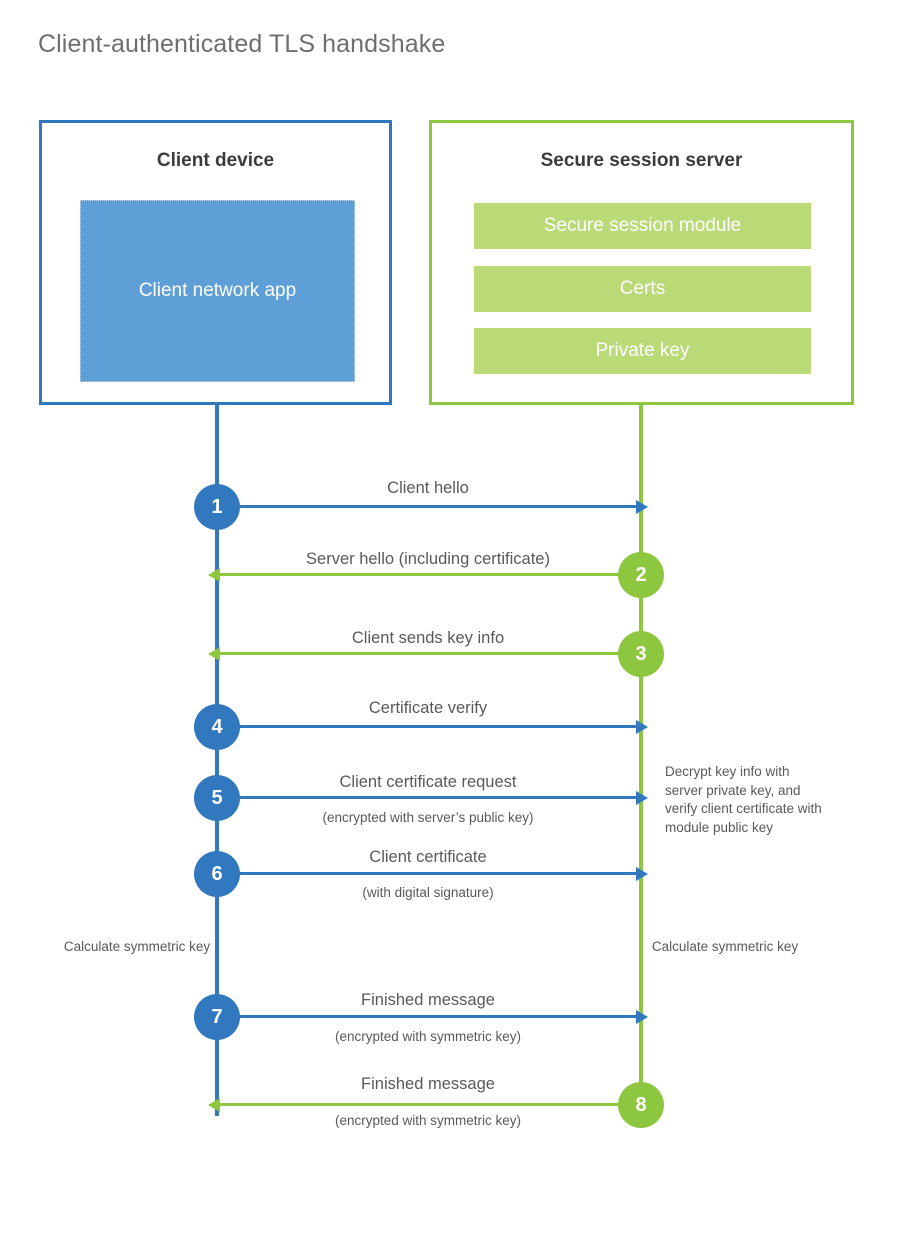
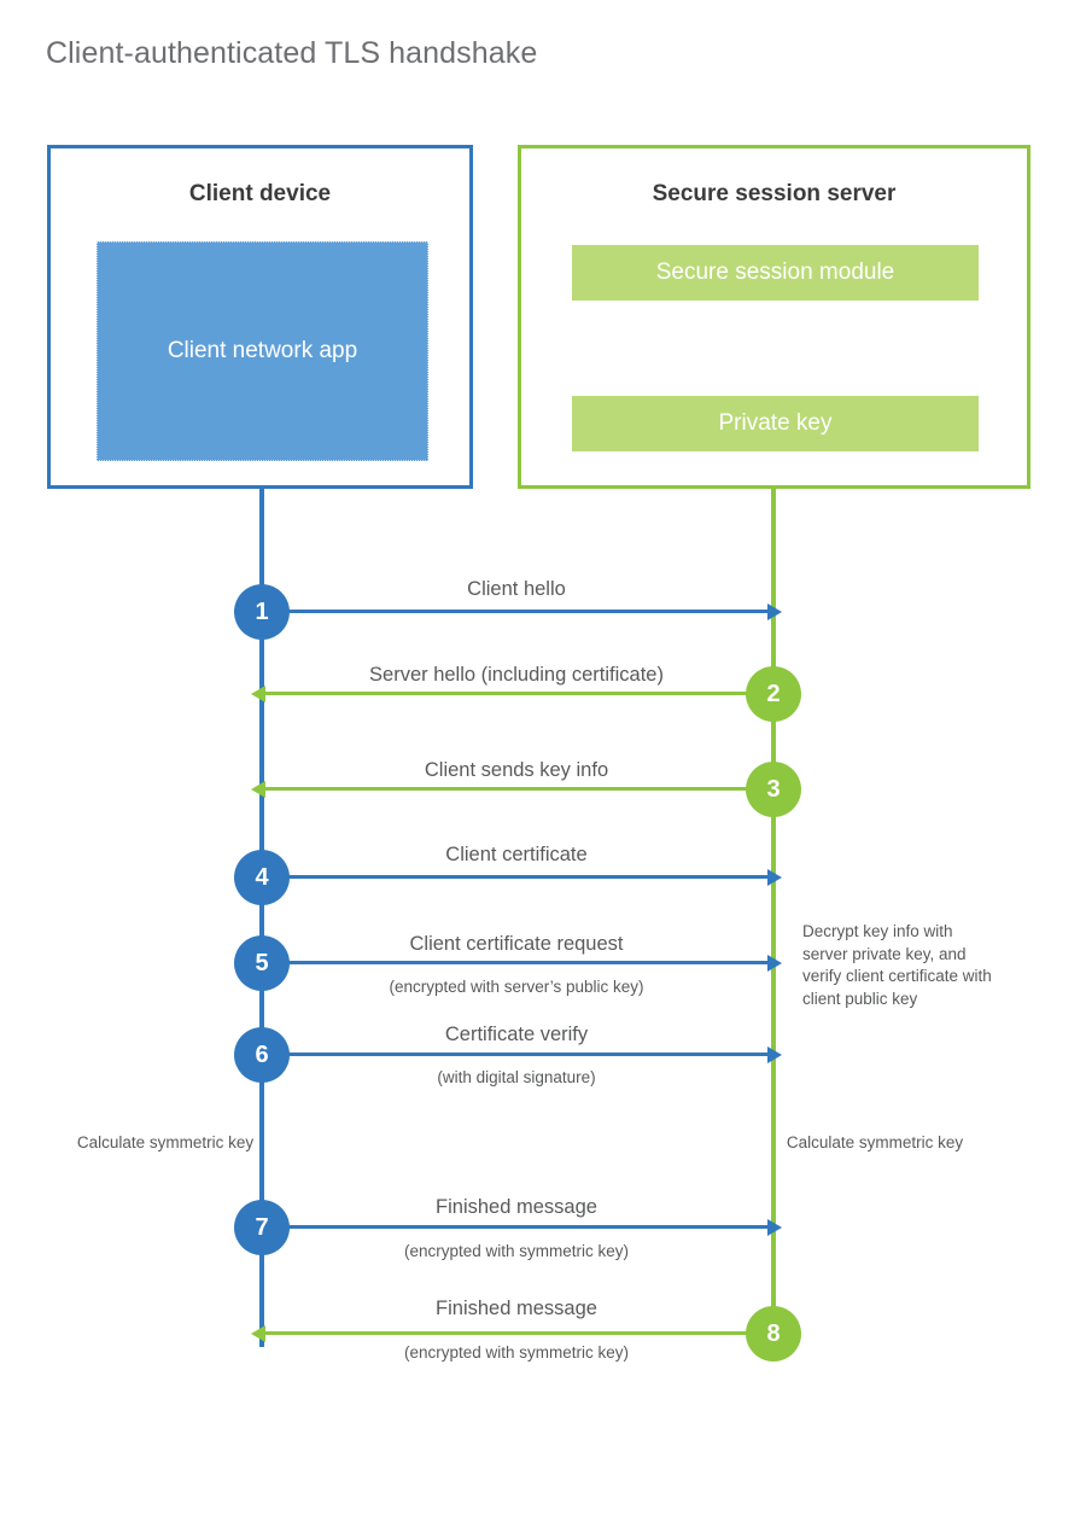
  Client-authenticated TLS handshake
  Client device
  Client network app
  Secure session server
  Secure session module
- Certs
  Private key
  Client hello
  1
  Server hello (including certificate)
  2
  Client sends key info
  3
- Certificate verify
+ Client certificate
  4
  Client certificate request
  (encrypted with server’s public key)
  5
- Client certificate
+ Certificate verify
  (with digital signature)
  6
- Decrypt key info with server private key, and verify client certificate with module public key
+ Decrypt key info with server private key, and verify client certificate with client public key
  Calculate symmetric key
  Calculate symmetric key
  Finished message
  (encrypted with symmetric key)
  7
  Finished message
  (encrypted with symmetric key)
  8
